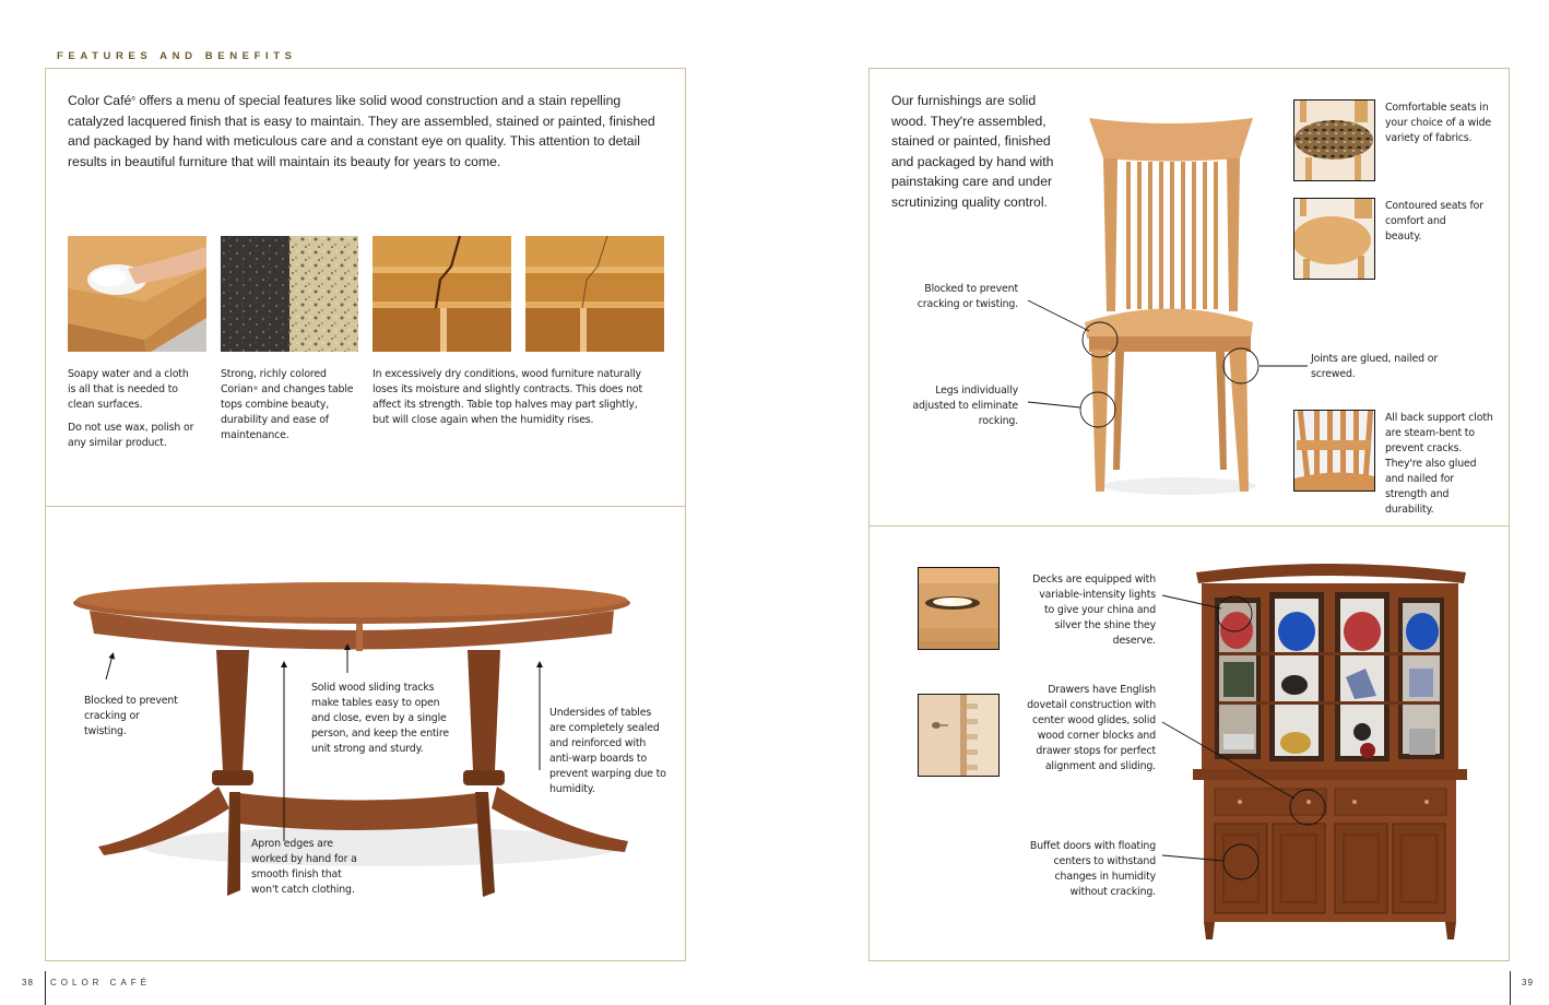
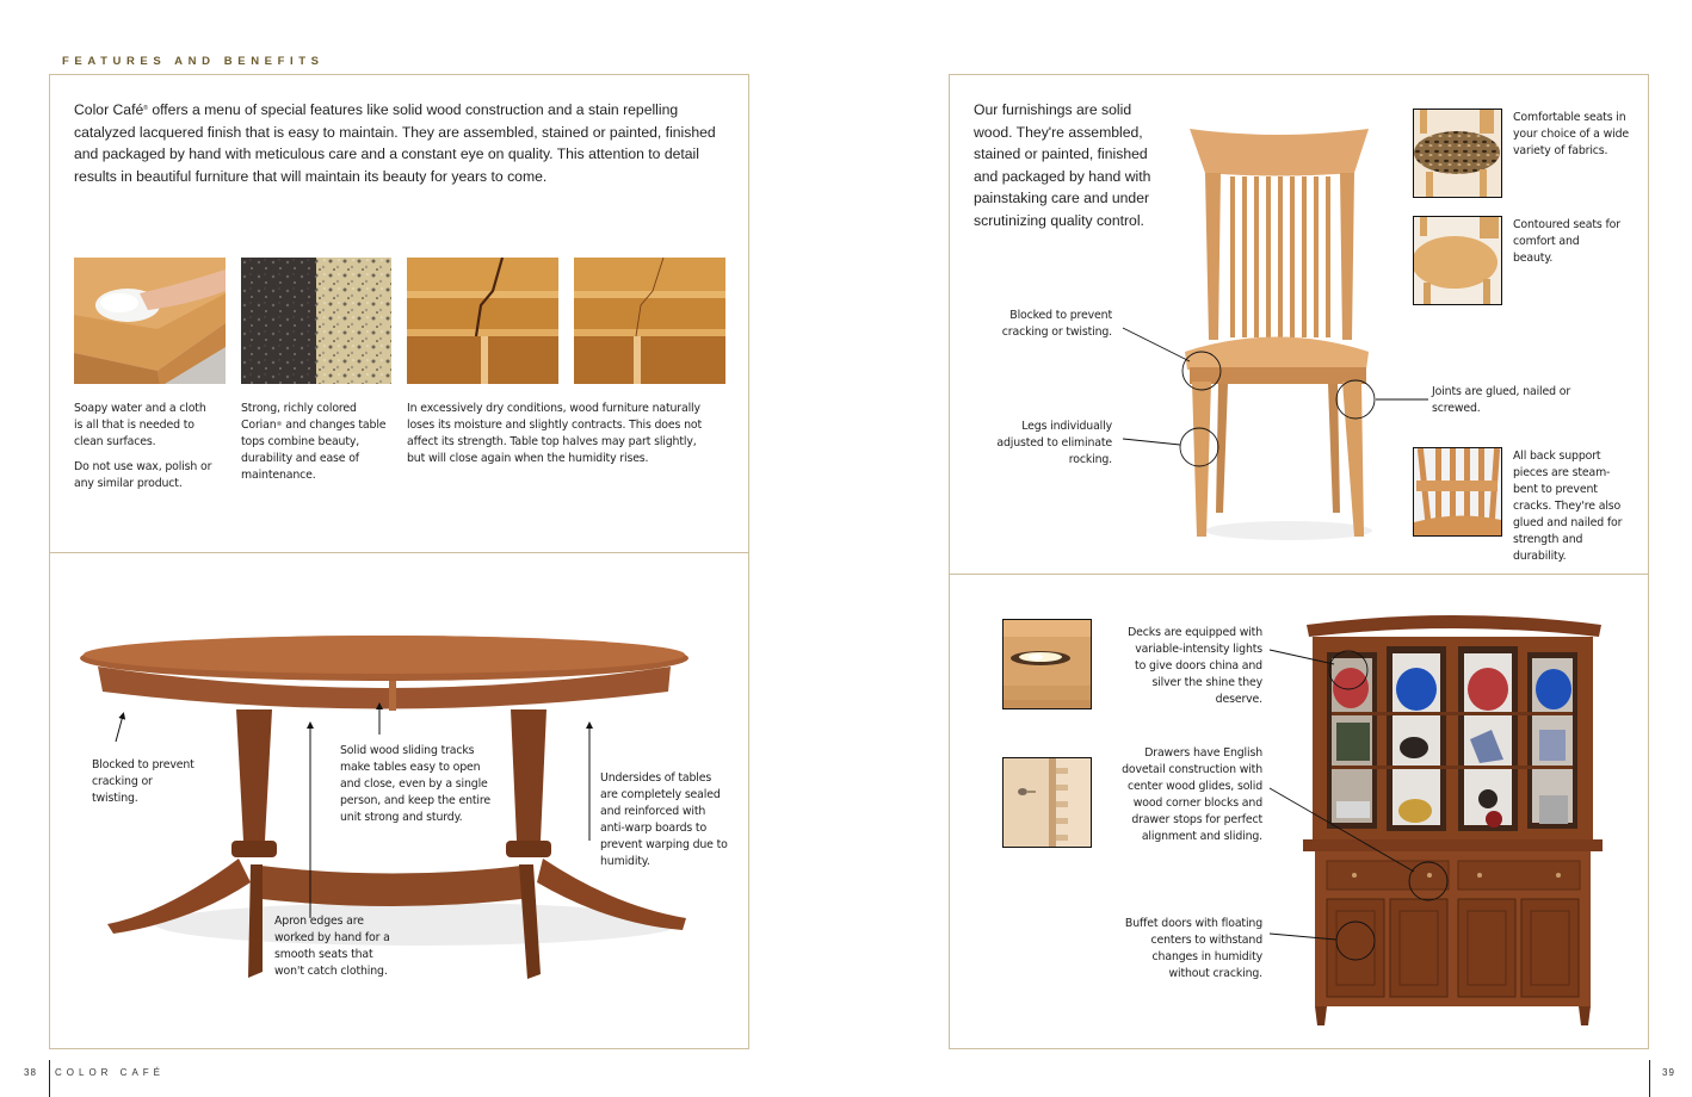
  FEATURES AND BENEFITS
  Color Café offers a menu of special features like solid wood construction and a stain repelling catalyzed lacquered finish that is easy to maintain. They are assembled, stained or painted, finished and packaged by hand with meticulous care and a constant eye on quality. This attention to detail results in beautiful furniture that will maintain its beauty for years to come.
  Soapy water and a cloth is all that is needed to clean surfaces.
  Do not use wax, polish or any similar product.
  Strong, richly colored Corian and changes table tops combine beauty, durability and ease of maintenance.
  In excessively dry conditions, wood furniture naturally loses its moisture and slightly contracts. This does not affect its strength. Table top halves may part slightly, but will close again when the humidity rises.
  Blocked to prevent cracking or twisting.
  Solid wood sliding tracks make tables easy to open and close, even by a single person, and keep the entire unit strong and sturdy.
  Undersides of tables are completely sealed and reinforced with anti-warp boards to prevent warping due to humidity.
- Apron edges are worked by hand for a smooth finish that won't catch clothing.
+ Apron edges are worked by hand for a smooth seats that won't catch clothing.
  38
  COLOR CAFÉ
  Our furnishings are solid wood. They're assembled, stained or painted, finished and packaged by hand with painstaking care and under scrutinizing quality control.
  Blocked to prevent cracking or twisting.
  Legs individually adjusted to eliminate rocking.
  Joints are glued, nailed or screwed.
  Comfortable seats in your choice of a wide variety of fabrics.
  Contoured seats for comfort and beauty.
- All back support cloth are steam-bent to prevent cracks. They're also glued and nailed for strength and durability.
+ All back support pieces are steam-bent to prevent cracks. They're also glued and nailed for strength and durability.
- Decks are equipped with variable-intensity lights to give your china and silver the shine they deserve.
+ Decks are equipped with variable-intensity lights to give doors china and silver the shine they deserve.
  Drawers have English dovetail construction with center wood glides, solid wood corner blocks and drawer stops for perfect alignment and sliding.
  Buffet doors with floating centers to withstand changes in humidity without cracking.
  39
